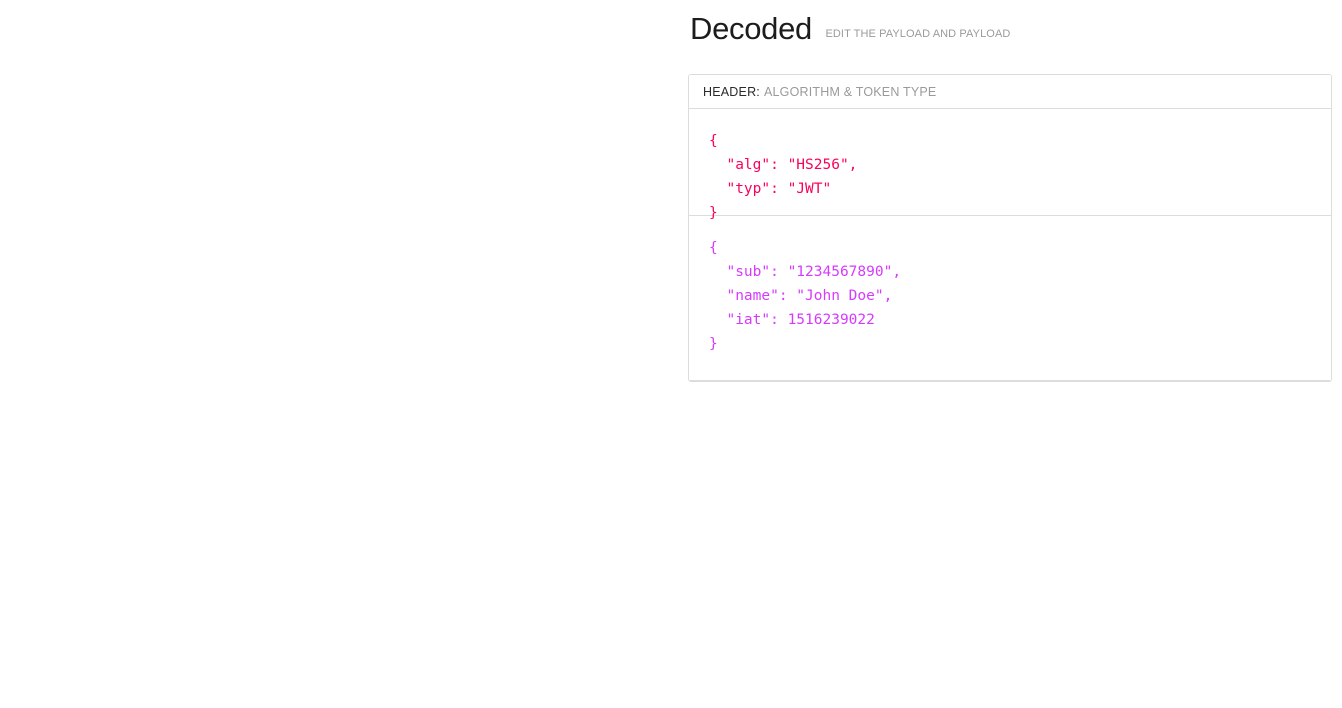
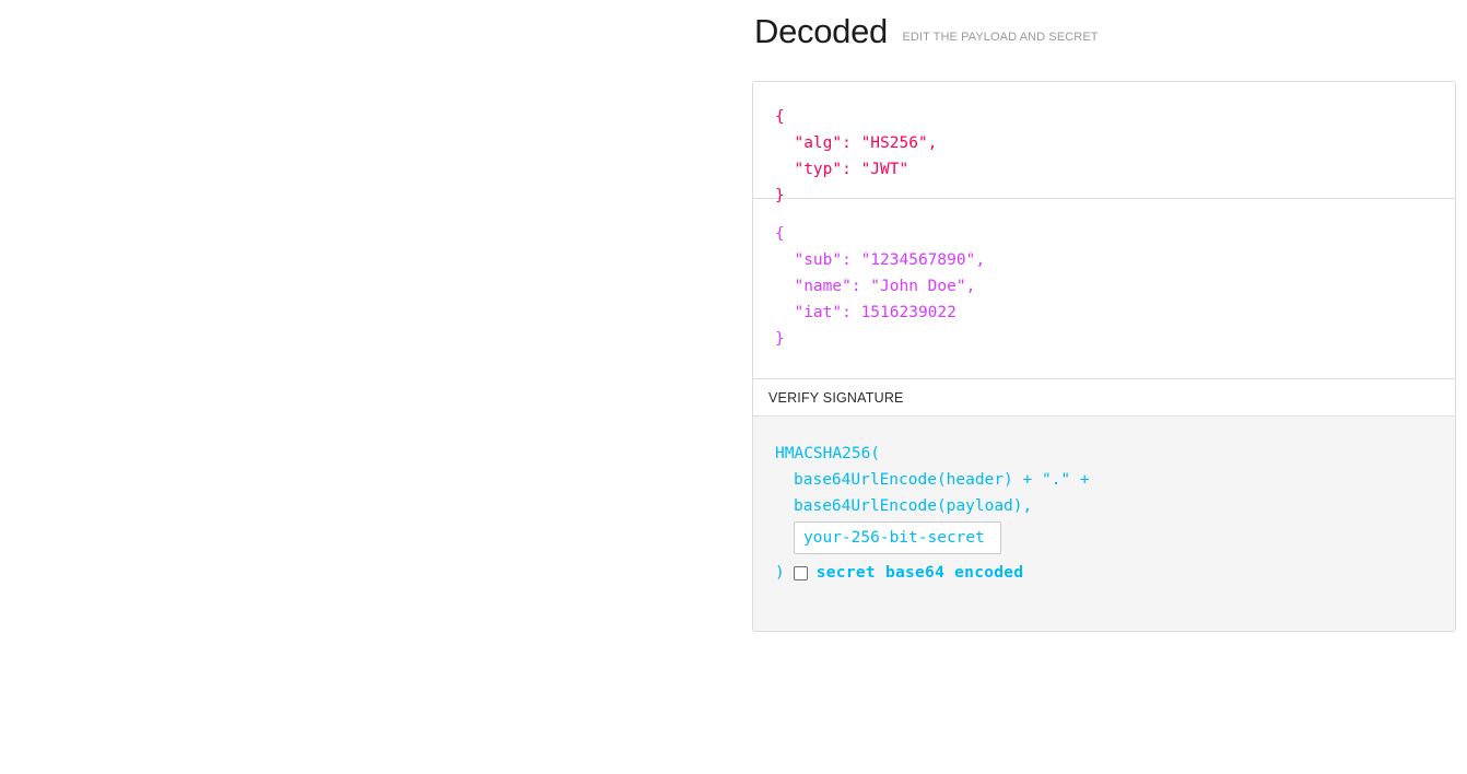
- Decoded EDIT THE PAYLOAD AND PAYLOAD
+ Decoded EDIT THE PAYLOAD AND SECRET
- HEADER: ALGORITHM & TOKEN TYPE
  {
  "alg": "HS256",
  "typ": "JWT"
  }
  {
  "sub": "1234567890",
  "name": "John Doe",
  "iat": 1516239022
  }
+ VERIFY SIGNATURE
+ HMACSHA256(
+ base64UrlEncode(header) + "." +
+ base64UrlEncode(payload),
+ your-256-bit-secret
+ )
+ secret base64 encoded
